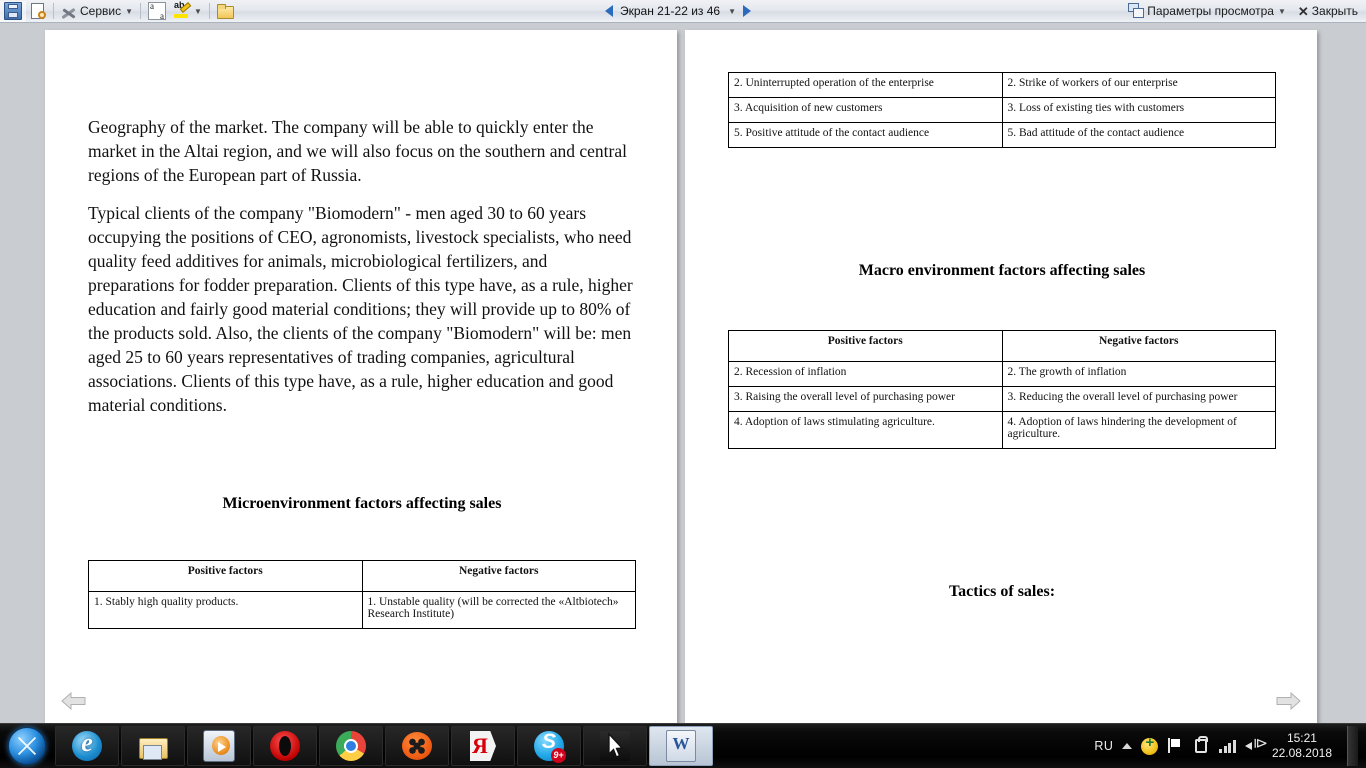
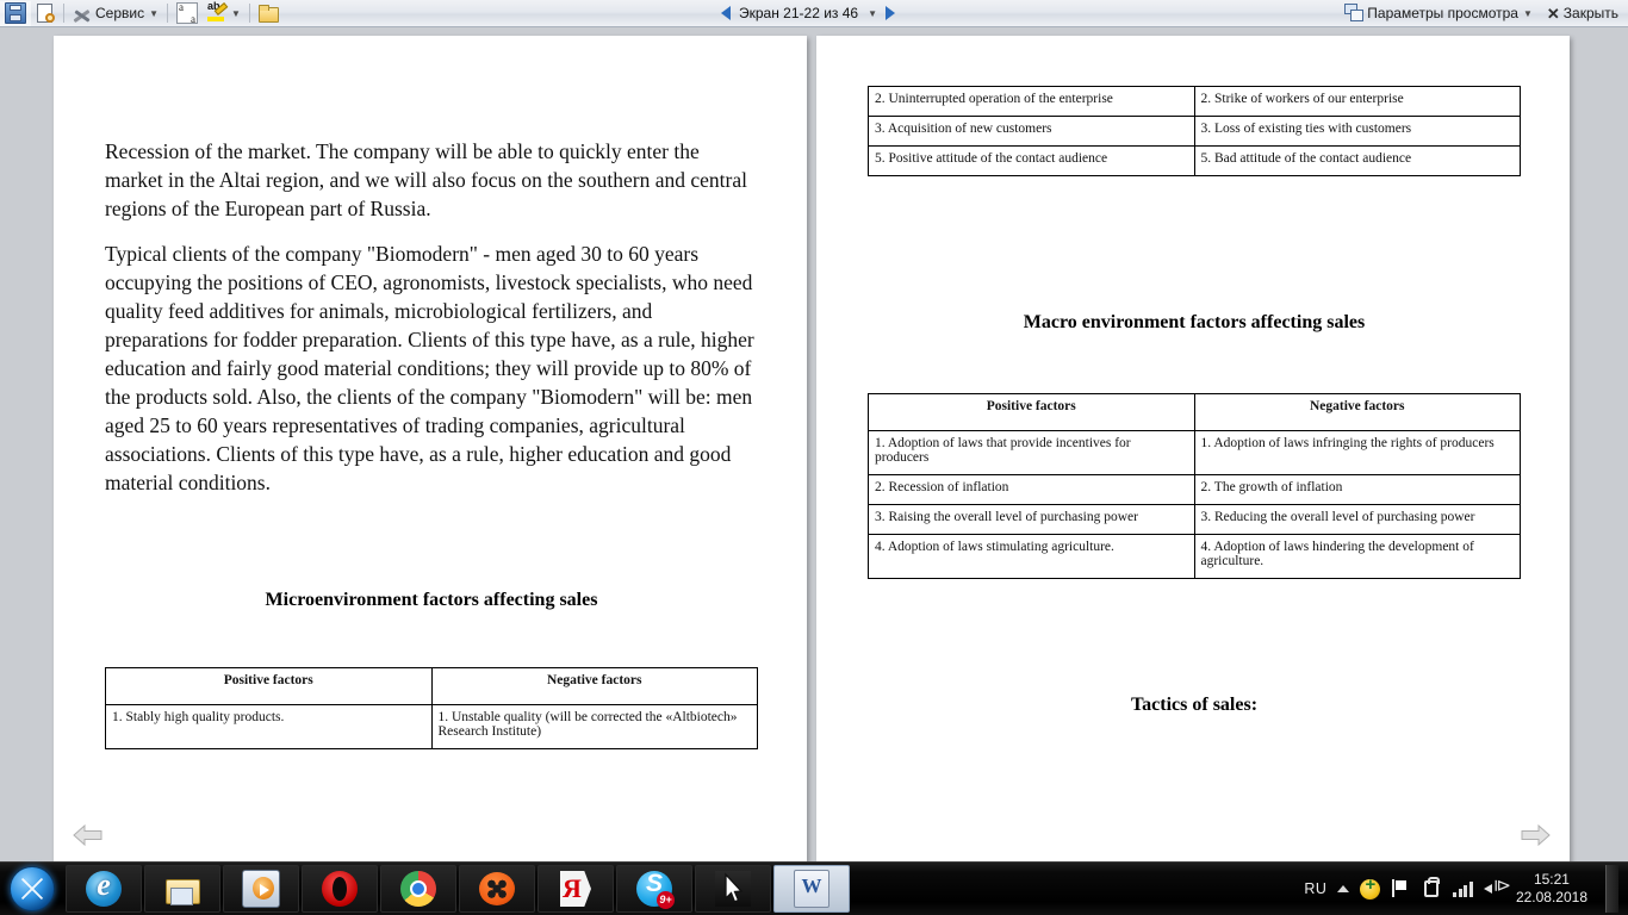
  Сервис
  ▼
  ▼
  Экран 21-22 из 46
  ▼
  Параметры просмотра
  ▼
  ✕
  Закрыть
- Geography of the market. The company will be able to quickly enter the market in the Altai region, and we will also focus on the southern and central regions of the European part of Russia.
+ Recession of the market. The company will be able to quickly enter the market in the Altai region, and we will also focus on the southern and central regions of the European part of Russia.
  Typical clients of the company "Biomodern" - men aged 30 to 60 years occupying the positions of CEO, agronomists, livestock specialists, who need quality feed additives for animals, microbiological fertilizers, and preparations for fodder preparation. Clients of this type have, as a rule, higher education and fairly good material conditions; they will provide up to 80% of the products sold. Also, the clients of the company "Biomodern" will be: men aged 25 to 60 years representatives of trading companies, agricultural associations. Clients of this type have, as a rule, higher education and good material conditions.
  Microenvironment factors affecting sales
  Positive factors	Negative factors
  1. Stably high quality products.	1. Unstable quality (will be corrected the «Altbiotech» Research Institute)
  2. Uninterrupted operation of the enterprise	2. Strike of workers of our enterprise
  3. Acquisition of new customers	3. Loss of existing ties with customers
  5. Positive attitude of the contact audience	5. Bad attitude of the contact audience
  Macro environment factors affecting sales
  Positive factors	Negative factors
+ 1. Adoption of laws that provide incentives for producers	1. Adoption of laws infringing the rights of producers
  2. Recession of inflation	2. The growth of inflation
  3. Raising the overall level of purchasing power	3. Reducing the overall level of purchasing power
  4. Adoption of laws stimulating agriculture.	4. Adoption of laws hindering the development of agriculture.
  Tactics of sales:
  9+
  RU
  15:21
  22.08.2018
